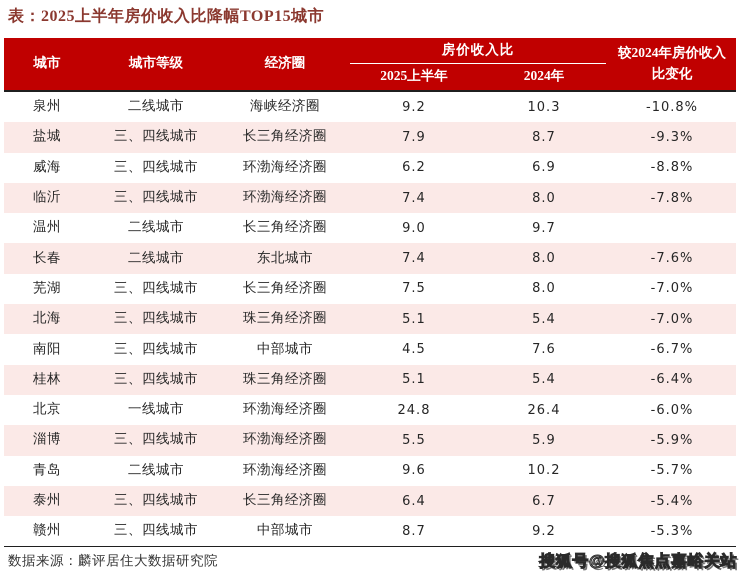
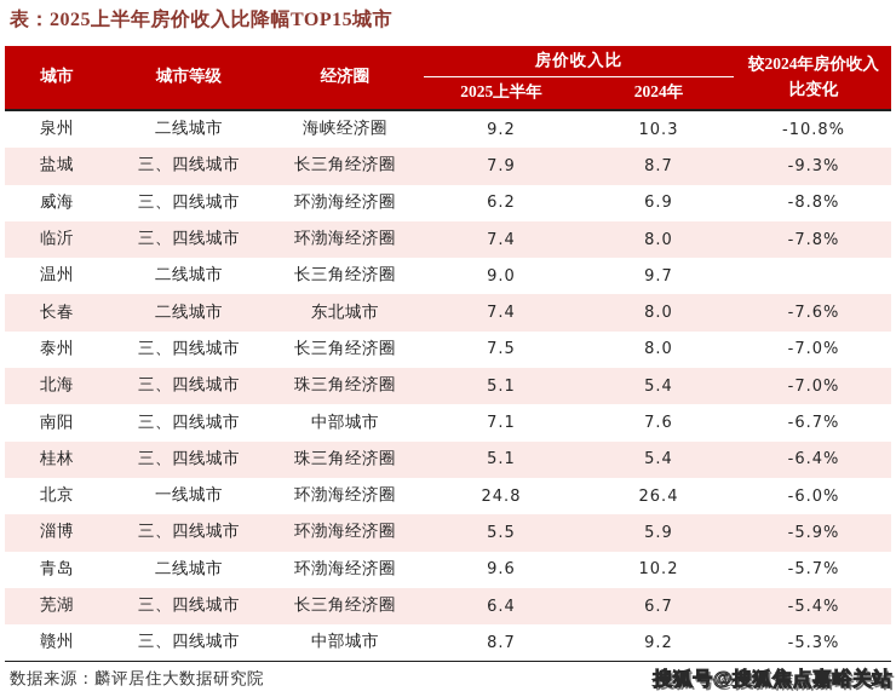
  表：2025上半年房价收入比降幅TOP15城市
  城市
  城市等级
  经济圈
  房价收入比
  2025上半年
  2024年
  较2024年房价收入比变化
  泉州
  二线城市
  海峡经济圈
  9.2
  10.3
  -10.8%
  盐城
  三、四线城市
  长三角经济圈
  7.9
  8.7
  -9.3%
  威海
  三、四线城市
  环渤海经济圈
  6.2
  6.9
  -8.8%
  临沂
  三、四线城市
  环渤海经济圈
  7.4
  8.0
  -7.8%
  温州
  二线城市
  长三角经济圈
  9.0
  9.7
  长春
  二线城市
  东北城市
  7.4
  8.0
  -7.6%
- 芜湖
+ 泰州
  三、四线城市
  长三角经济圈
  7.5
  8.0
  -7.0%
  北海
  三、四线城市
  珠三角经济圈
  5.1
  5.4
  -7.0%
  南阳
  三、四线城市
  中部城市
- 4.5
+ 7.1
  7.6
  -6.7%
  桂林
  三、四线城市
  珠三角经济圈
  5.1
  5.4
  -6.4%
  北京
  一线城市
  环渤海经济圈
  24.8
  26.4
  -6.0%
  淄博
  三、四线城市
  环渤海经济圈
  5.5
  5.9
  -5.9%
  青岛
  二线城市
  环渤海经济圈
  9.6
  10.2
  -5.7%
- 泰州
+ 芜湖
  三、四线城市
  长三角经济圈
  6.4
  6.7
  -5.4%
  赣州
  三、四线城市
  中部城市
  8.7
  9.2
  -5.3%
  数据来源：麟评居住大数据研究院
  搜狐号@搜狐焦点嘉峪关站
